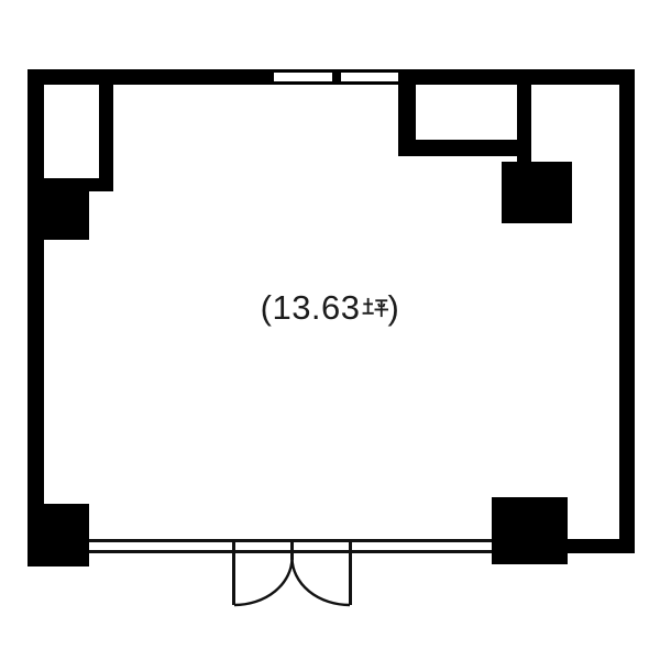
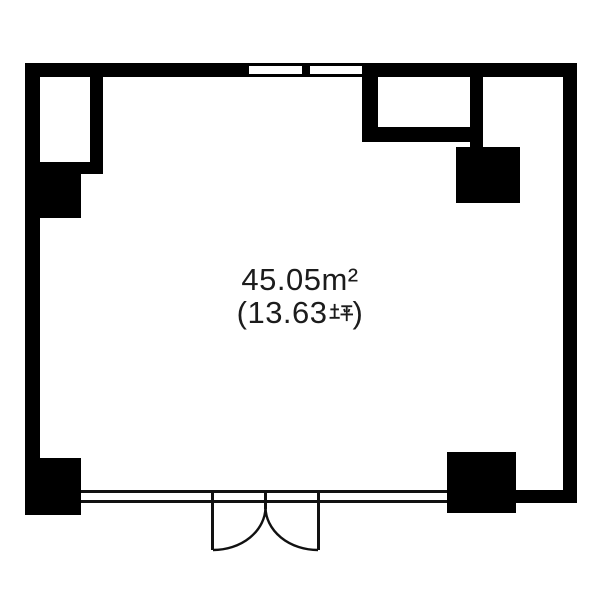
+ 45.05m²
  (13.63 )
